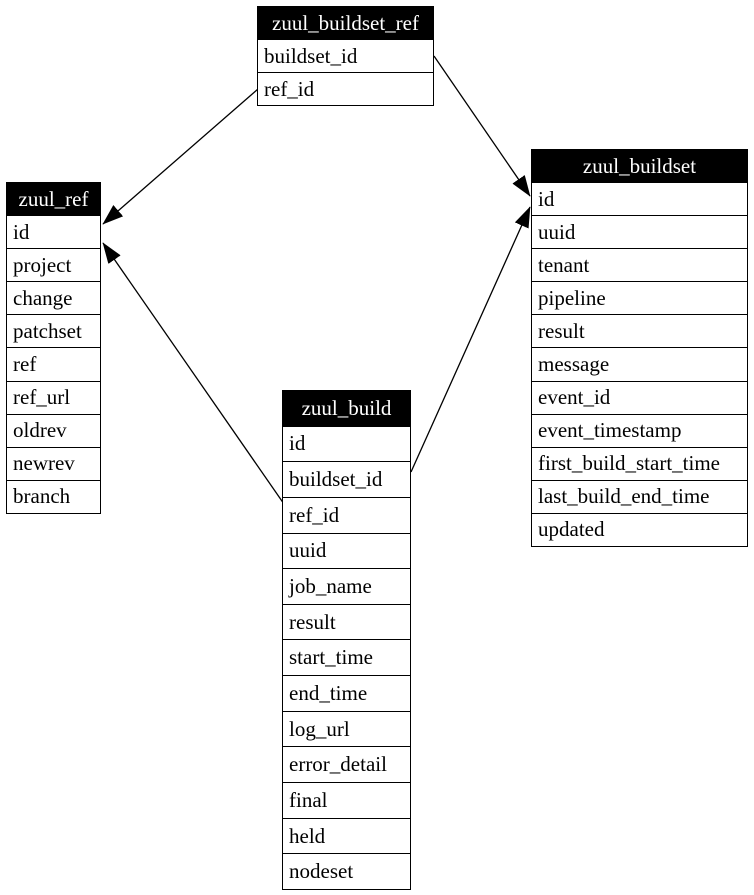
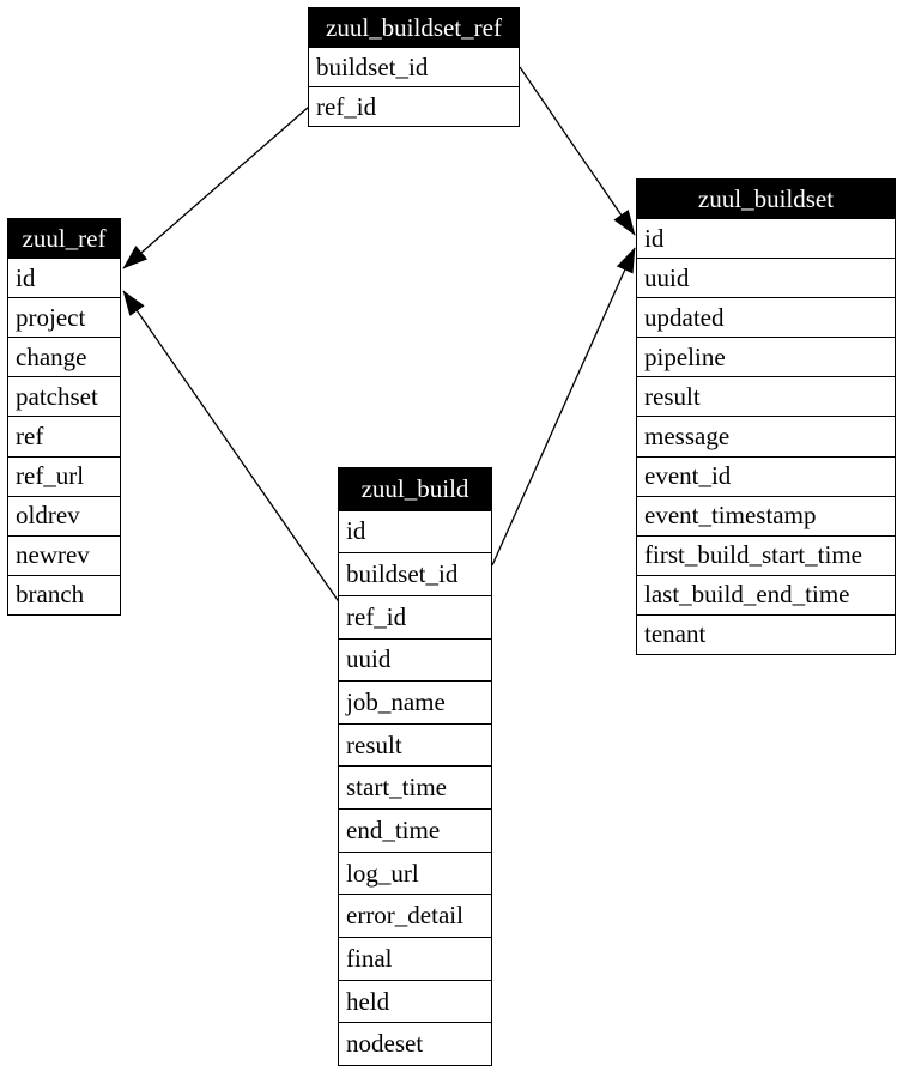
  zuul_buildset_ref
  buildset_id
  ref_id
  zuul_ref
  id
  project
  change
  patchset
  ref
  ref_url
  oldrev
  newrev
  branch
  zuul_buildset
  id
  uuid
- tenant
+ updated
  pipeline
  result
  message
  event_id
  event_timestamp
  first_build_start_time
  last_build_end_time
- updated
+ tenant
  zuul_build
  id
  buildset_id
  ref_id
  uuid
  job_name
  result
  start_time
  end_time
  log_url
  error_detail
  final
  held
  nodeset
